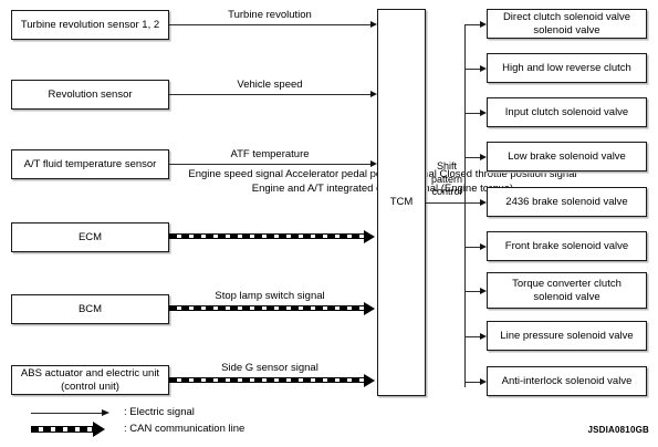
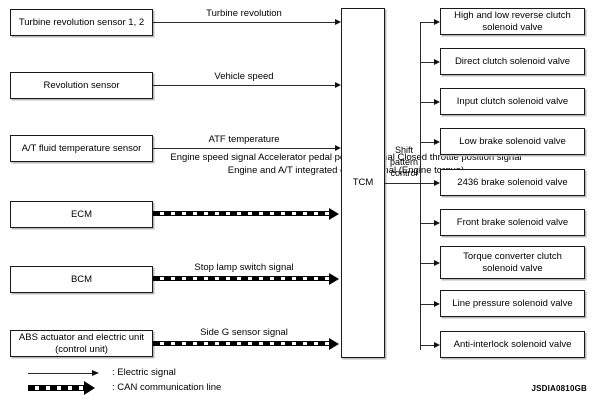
  Turbine revolution sensor 1, 2
  Revolution sensor
  A/T fluid temperature sensor
  ECM
  BCM
  ABS actuator and electric unit
  (control unit)
  Turbine revolution
  Vehicle speed
  ATF temperature
  Engine speed signal Accelerator pedal pal Closed throttle position signal Engine and A/T integratednal (Engine t
  Stop lamp switch signal
  Side G sensor signal
  TCM
  Shift pattern control
- Direct clutch solenoid valve
+ High and low reverse clutch
  solenoid valve
- High and low reverse clutch
+ Direct clutch solenoid valve
  Input clutch solenoid valve
  Low brake solenoid valve
  2436 brake solenoid valve
  Front brake solenoid valve
  Torque converter clutch
  solenoid valve
  Line pressure solenoid valve
  Anti-interlock solenoid valve
  : Electric signal
  : CAN communication line
  JSDIA0810GB
